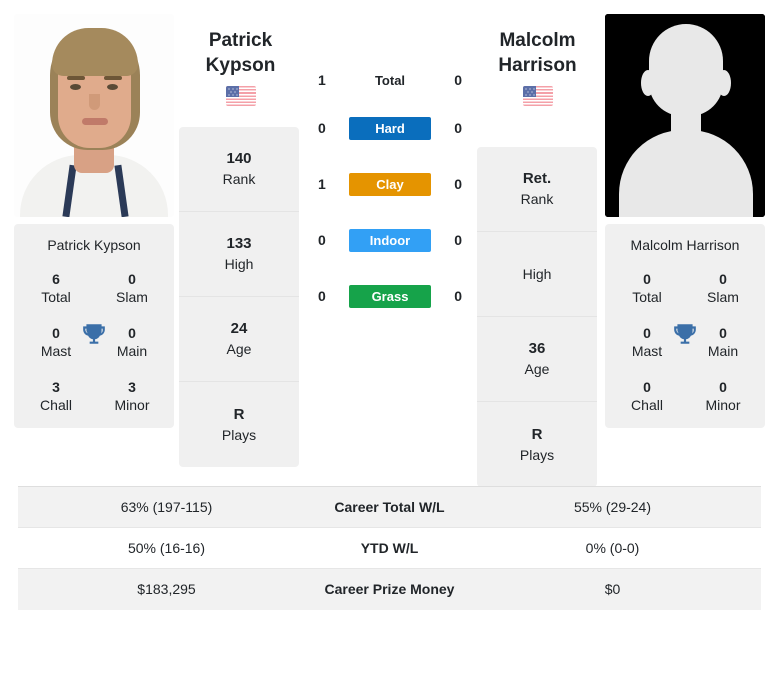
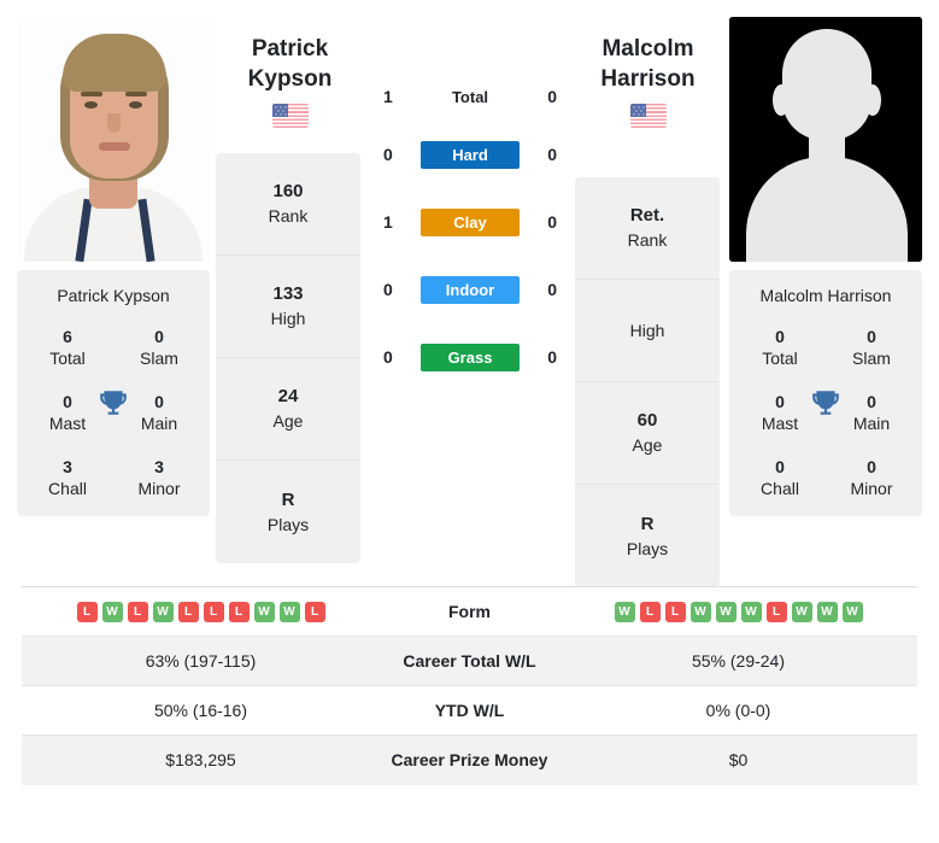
  Patrick
  Kypson
  Malcolm
  Harrison
- 140
+ 160
  Rank
  133
  High
  24
  Age
  R
  Plays
  Ret.
  Rank
  High
- 36
+ 60
  Age
  R
  Plays
  Patrick Kypson
  6
  Total
  0
  Slam
  0
  Mast
  0
  Main
  3
  Chall
  3
  Minor
  Malcolm Harrison
  0
  Total
  0
  Slam
  0
  Mast
  0
  Main
  0
  Chall
  0
  Minor
  1
  Total
  0
  0
  Hard
  0
  1
  Clay
  0
  0
  Indoor
  0
  0
  Grass
  0
+ L W L W L L L W W L	Form	W L L W W W L W W W
  63% (197-115)	Career Total W/L	55% (29-24)
  50% (16-16)	YTD W/L	0% (0-0)
  $183,295	Career Prize Money	$0
